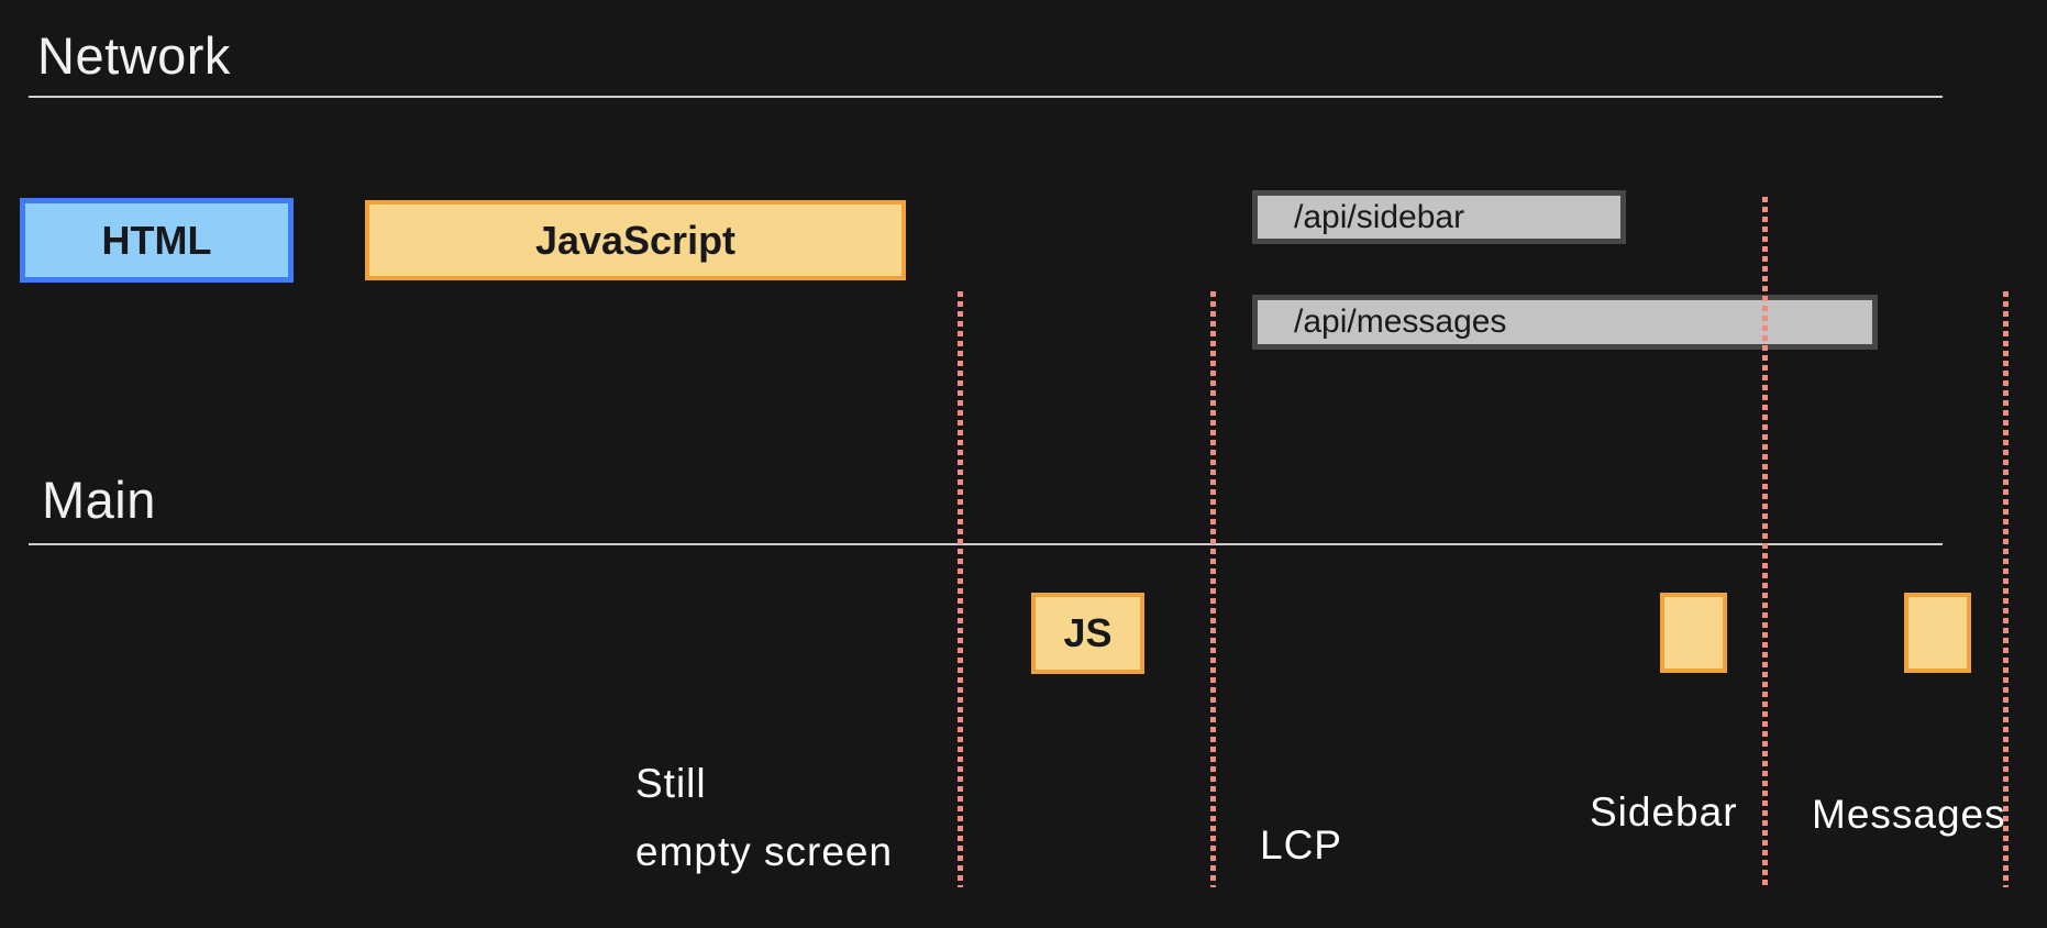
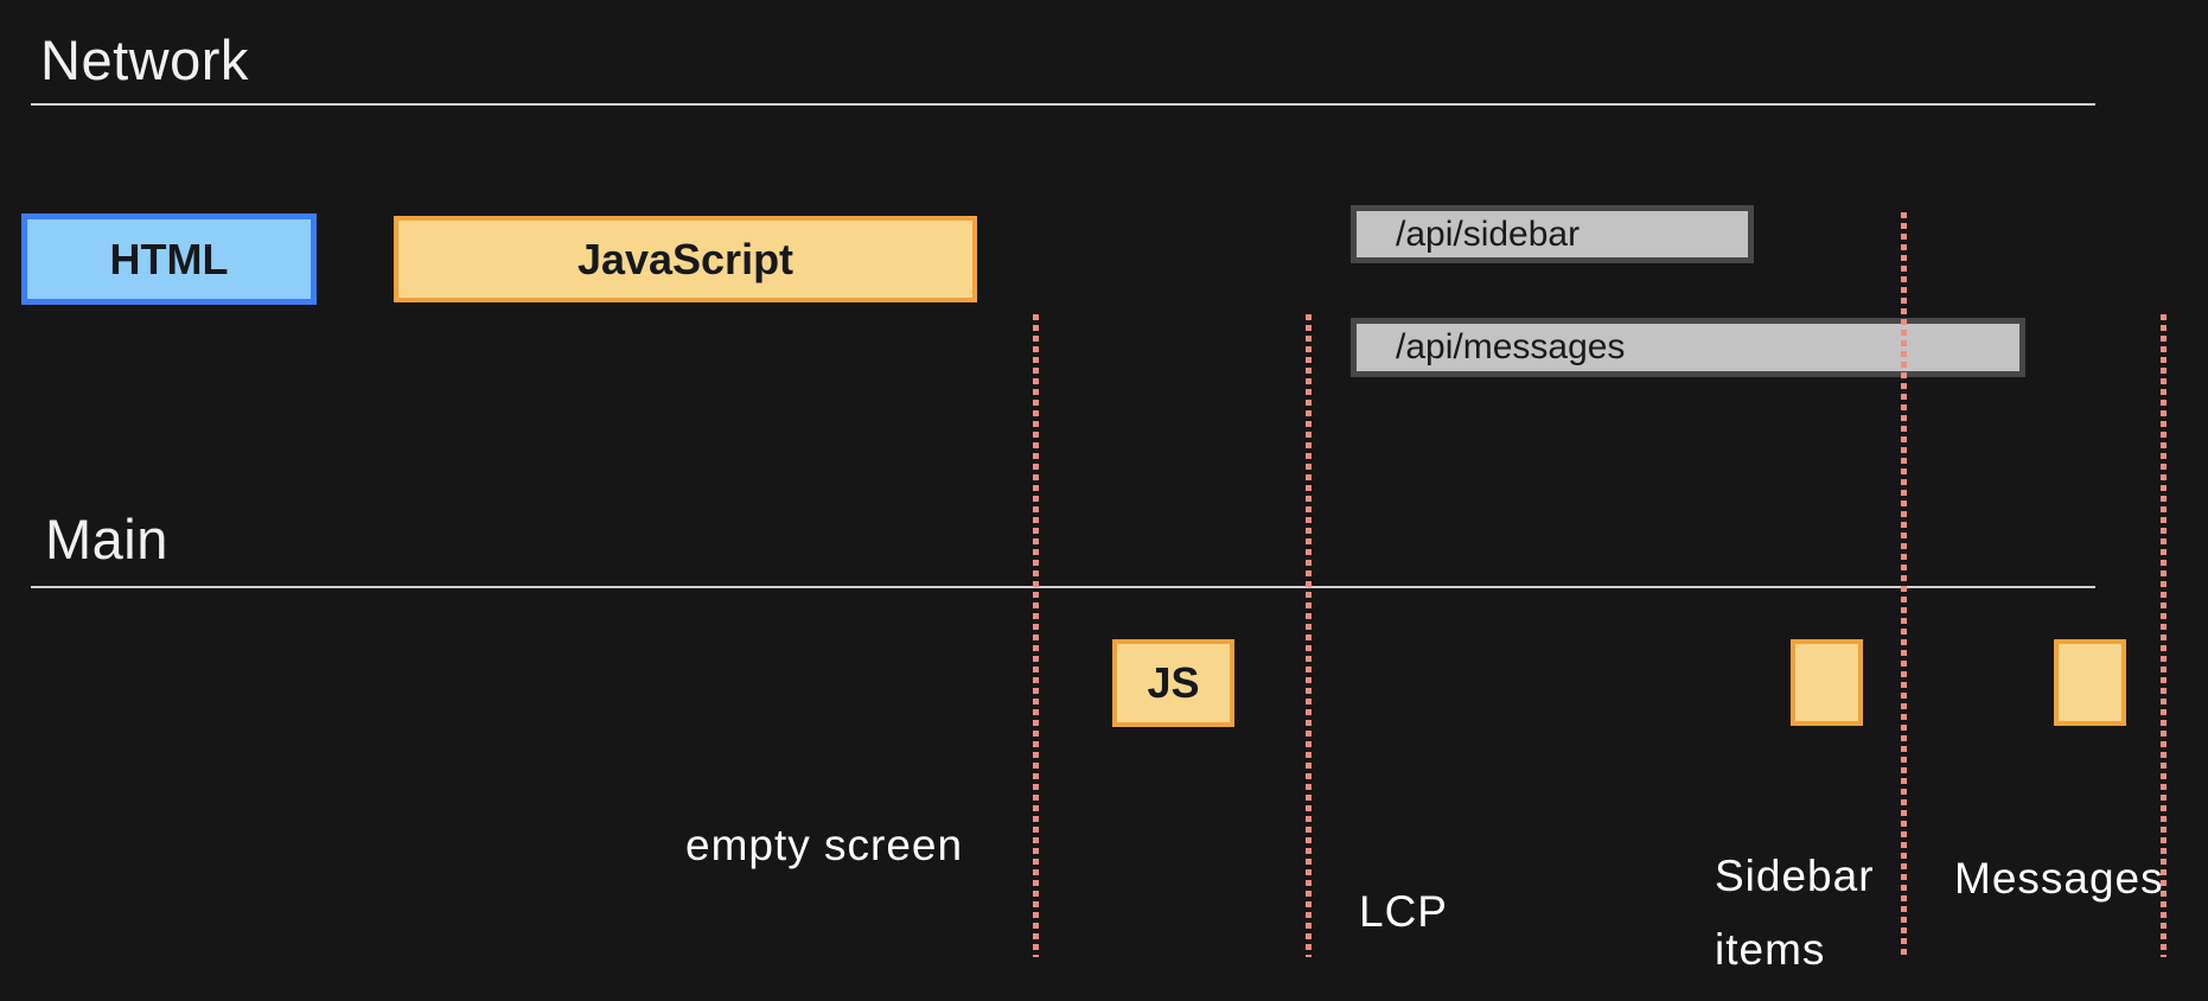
  Network
  HTML
  JavaScript
  /api/sidebar
  /api/messages
  Main
  JS
- Still
  empty screen
  LCP
  Sidebar
+ items
  Messages
